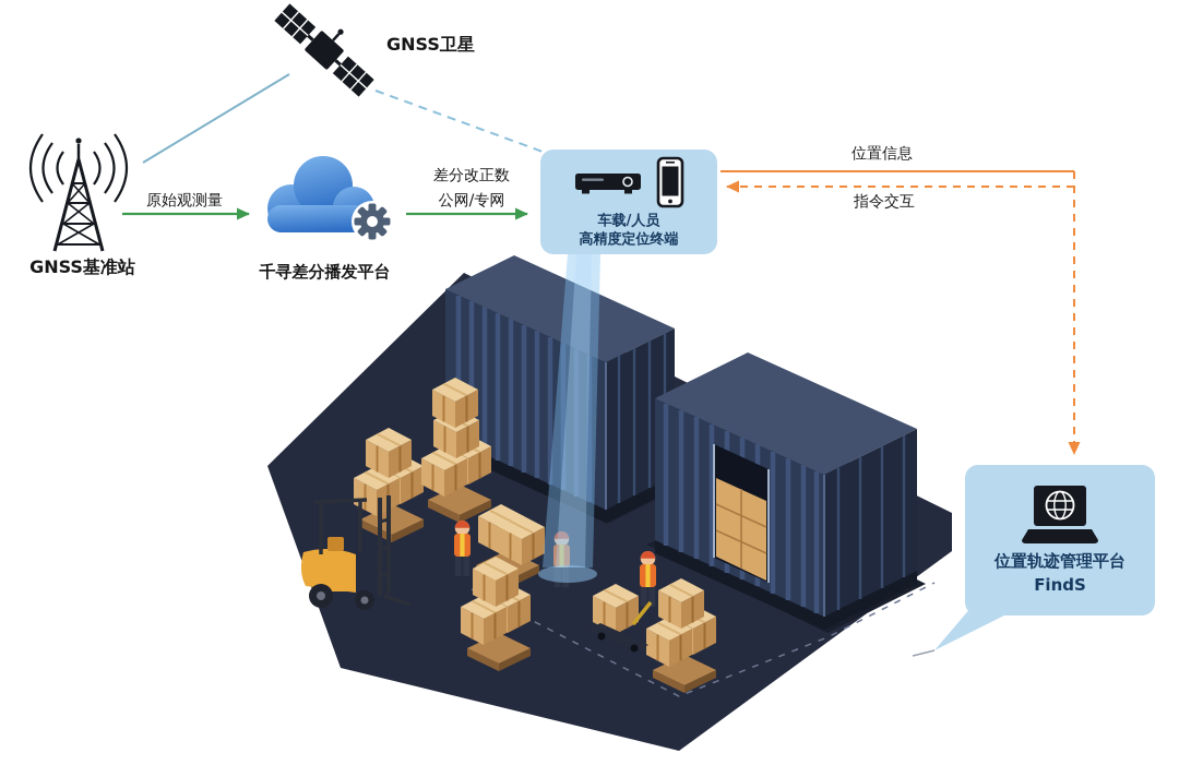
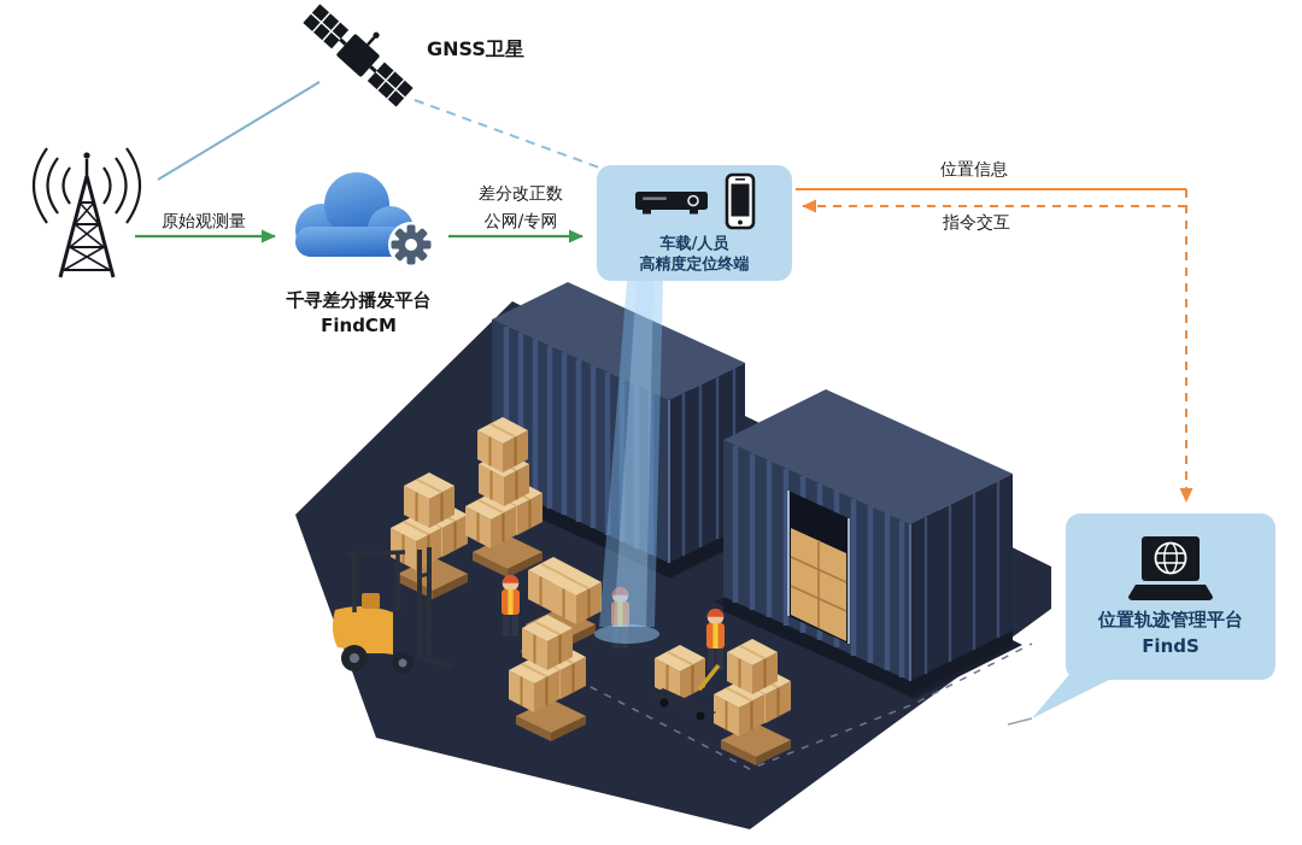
  GNSS卫星
- GNSS基准站
  原始观测量
  千寻差分播发平台
+ FindCM
  差分改正数
  公网/专网
  位置信息
  指令交互
  车载/人员
  高精度定位终端
  位置轨迹管理平台
  FindS
